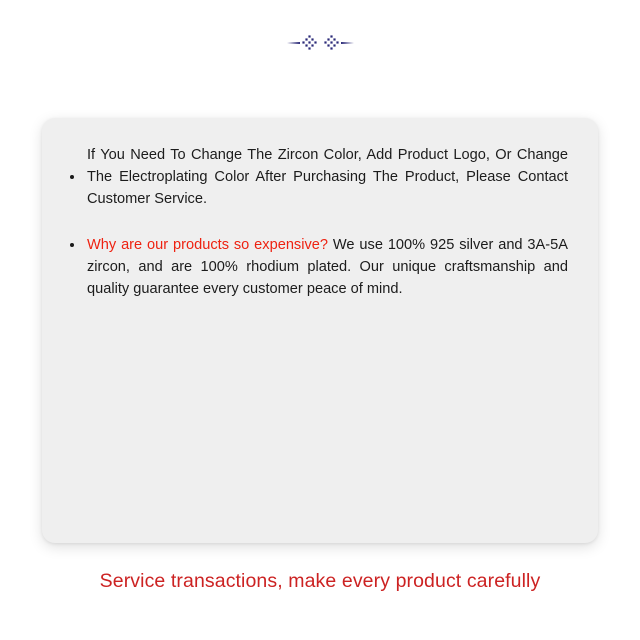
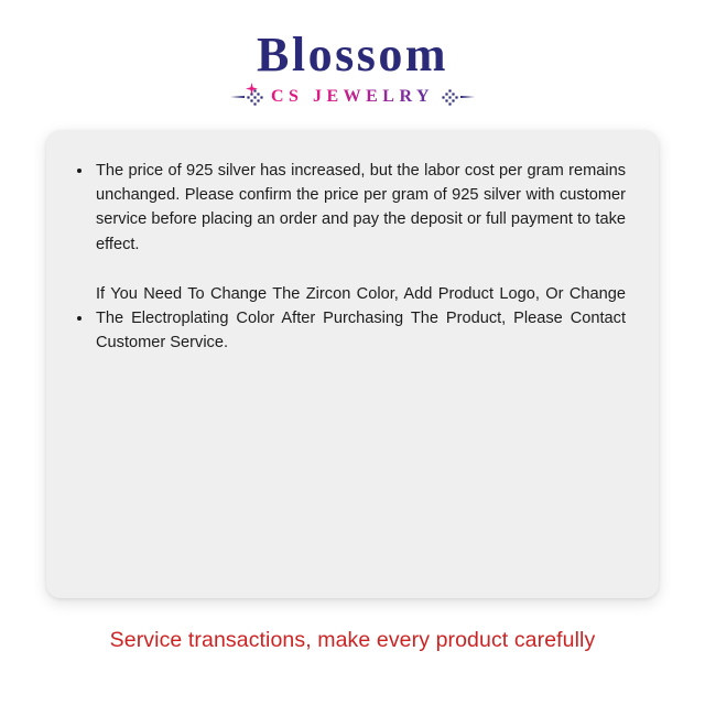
+ Blossom
+ CS JEWELRY
+ The price of 925 silver has increased, but the labor cost per gram remains unchanged. Please confirm the price per gram of 925 silver with customer service before placing an order and pay the deposit or full payment to take effect.
  If You Need To Change The Zircon Color, Add Product Logo, Or Change The Electroplating Color After Purchasing The Product, Please Contact Customer Service.
- Why are our products so expensive? We use 100% 925 silver and 3A-5A zircon, and are 100% rhodium plated. Our unique craftsmanship and quality guarantee every customer peace of mind.
  Service transactions, make every product carefully
